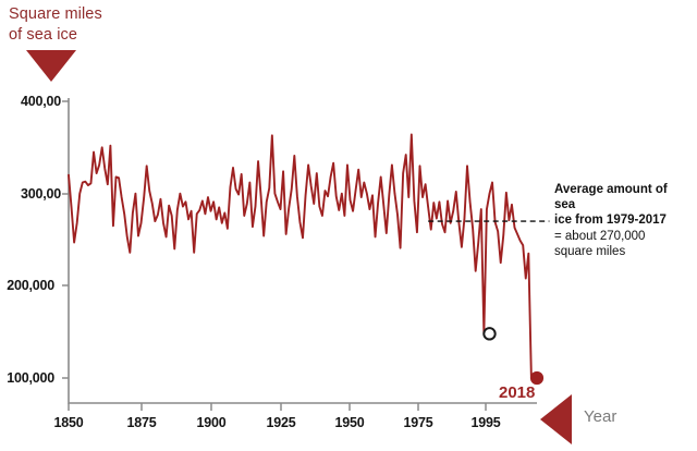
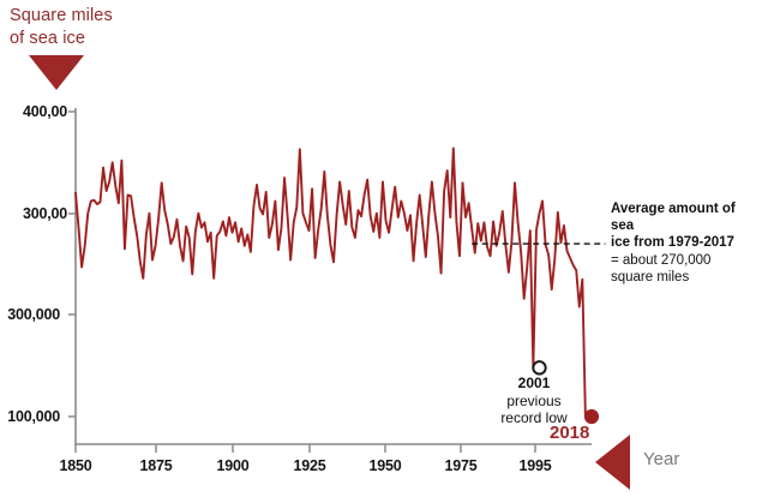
  Square miles
  of sea ice
  400,00
  300,00
- 200,000
+ 300,000
  100,000
  1850
  1875
  1900
  1925
  1950
  1975
  1995
  Average amount of sea
  ice from 1979-2017
  = about 270,000
  square miles
+ 2001
+ previous
+ record low
  2018
  Year
